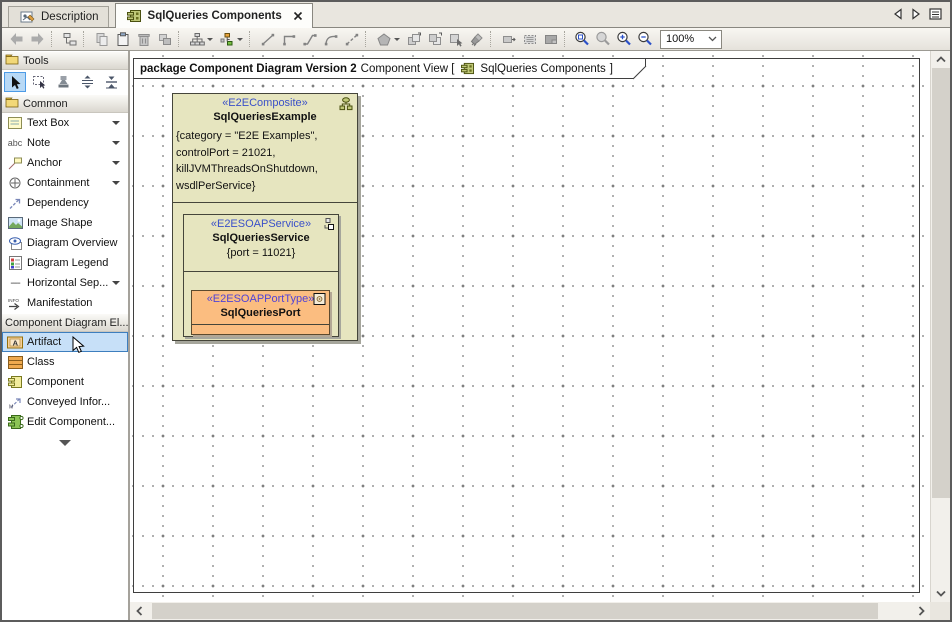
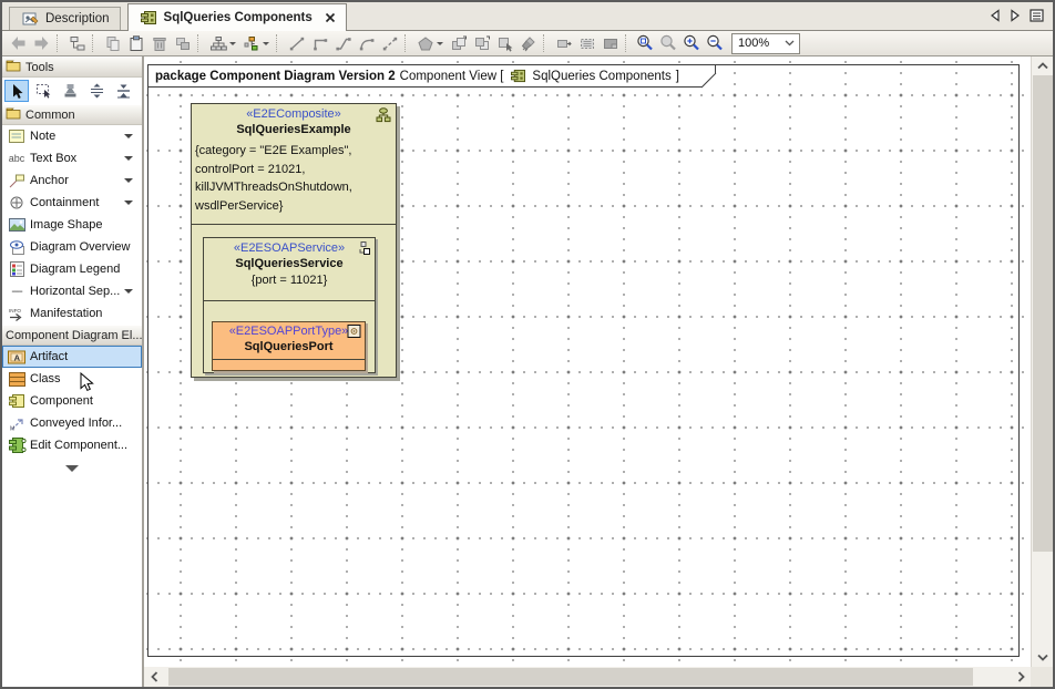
  Description
  SqlQueries Components
  100%
  Tools
  Common
- Text Box
+ Note
  abc
- Note
+ Text Box
  Anchor
  Containment
- Dependency
  Image Shape
  Diagram Overview
  Diagram Legend
  ----
  Horizontal Sep...
  Manifestation
  Component Diagram El...
  A
  Artifact
  Class
  Component
  Conveyed Infor...
  Edit Component...
  package Component Diagram Version 2
  Component View [
  SqlQueries Components
  ]
  «E2EComposite»
  SqlQueriesExample
  {category = "E2E Examples",
  controlPort = 21021,
  killJVMThreadsOnShutdown,
  wsdlPerService}
  «E2ESOAPService»
  SqlQueriesService
  {port = 11021}
  «E2ESOAPPortType»
  SqlQueriesPort
